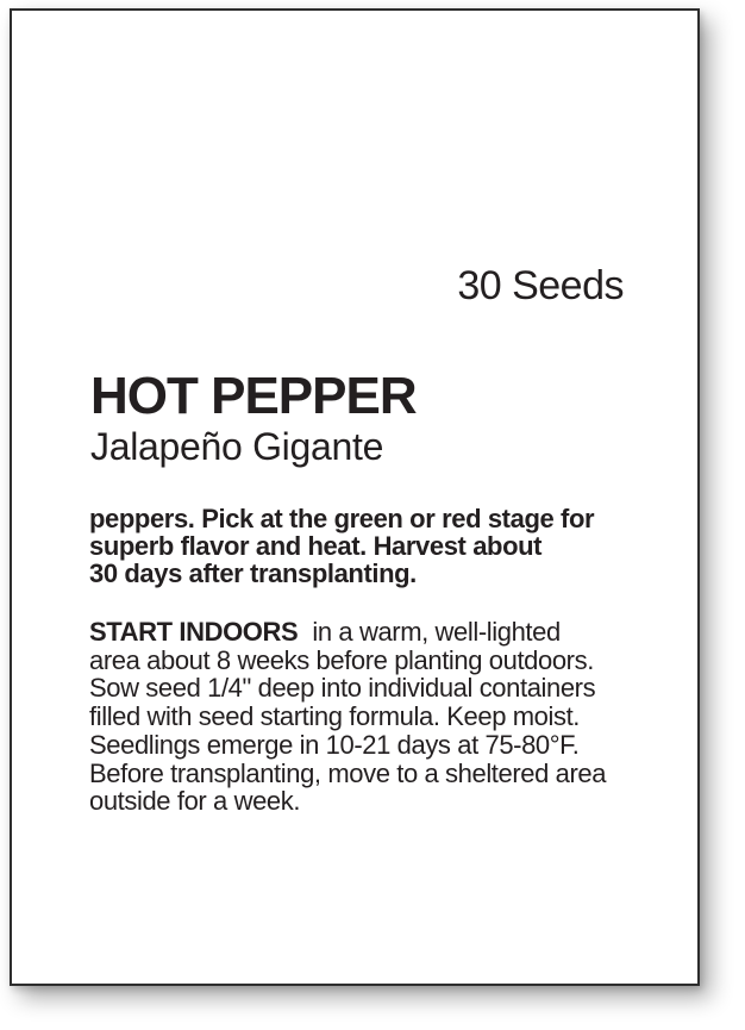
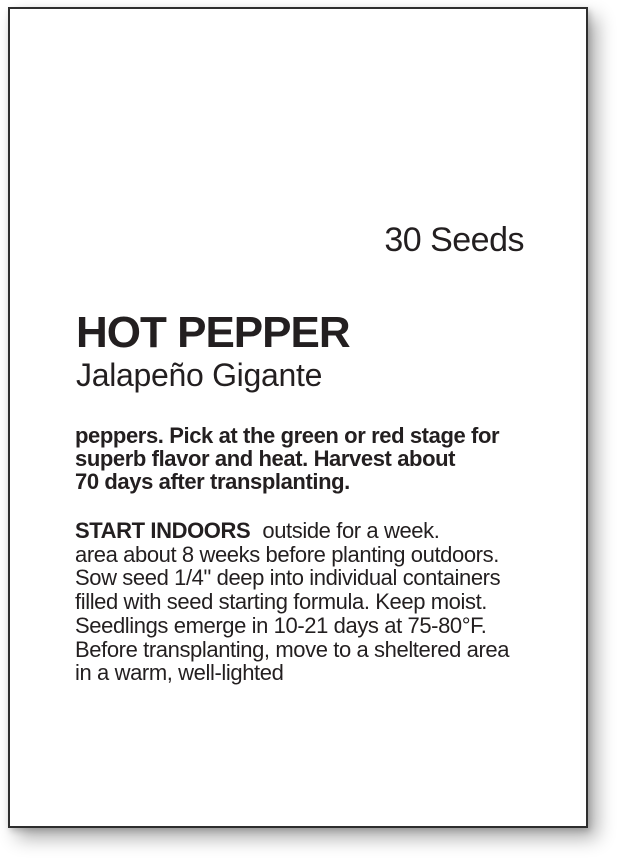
  30 Seeds
  HOT PEPPER
  Jalapeño Gigante
  peppers. Pick at the green or red stage for
  superb flavor and heat. Harvest about
- 30 days after transplanting.
+ 70 days after transplanting.
- START INDOORS in a warm, well-lighted
+ START INDOORS outside for a week.
  area about 8 weeks before planting outdoors.
  Sow seed 1/4" deep into individual containers
  filled with seed starting formula. Keep moist.
  Seedlings emerge in 10-21 days at 75-80°F.
  Before transplanting, move to a sheltered area
- outside for a week.
+ in a warm, well-lighted
